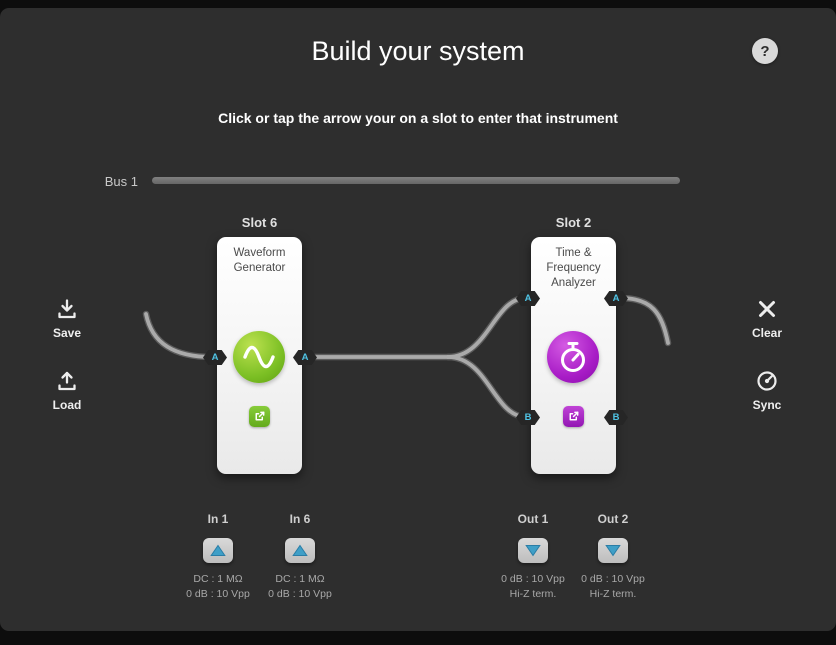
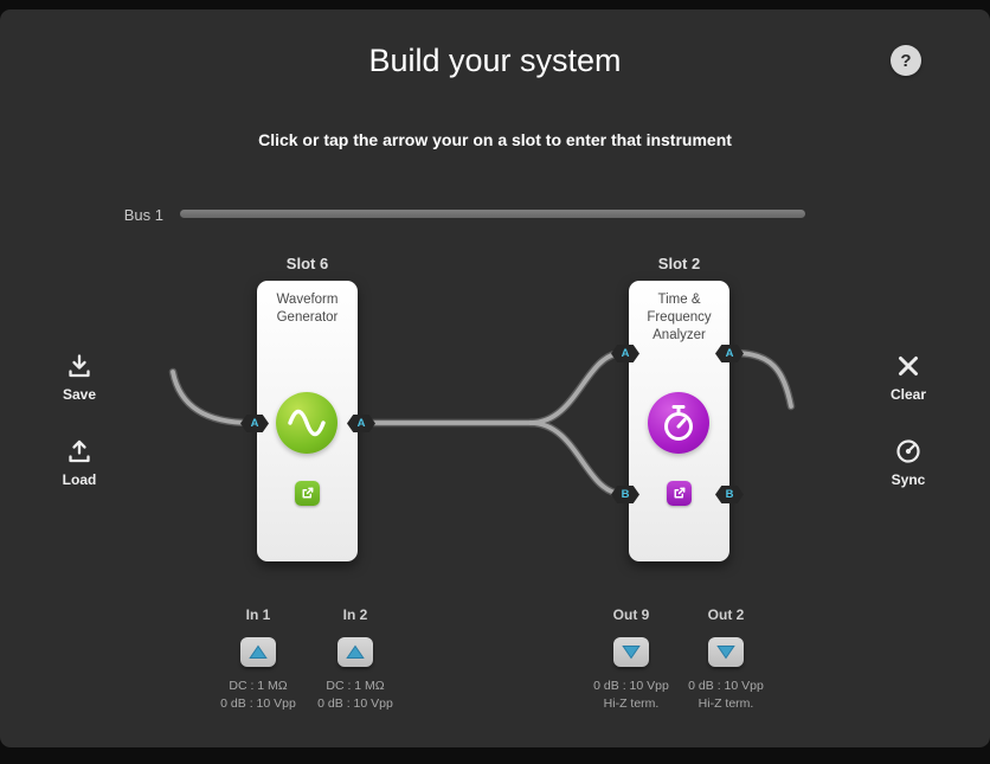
  Build your system
  ?
  Click or tap the arrow your on a slot to enter that instrument
  Bus 1
  Slot 6
  Slot 2
  Waveform Generator
  Time & Frequency Analyzer
  A
  A
  A
  B
  A
  B
  Save
  Load
  Clear
  Sync
  In 1
  DC : 1 MΩ
  0 dB : 10 Vpp
- In 6
+ In 2
  DC : 1 MΩ
  0 dB : 10 Vpp
- Out 1
+ Out 9
  0 dB : 10 Vpp
  Hi-Z term.
  Out 2
  0 dB : 10 Vpp
  Hi-Z term.
